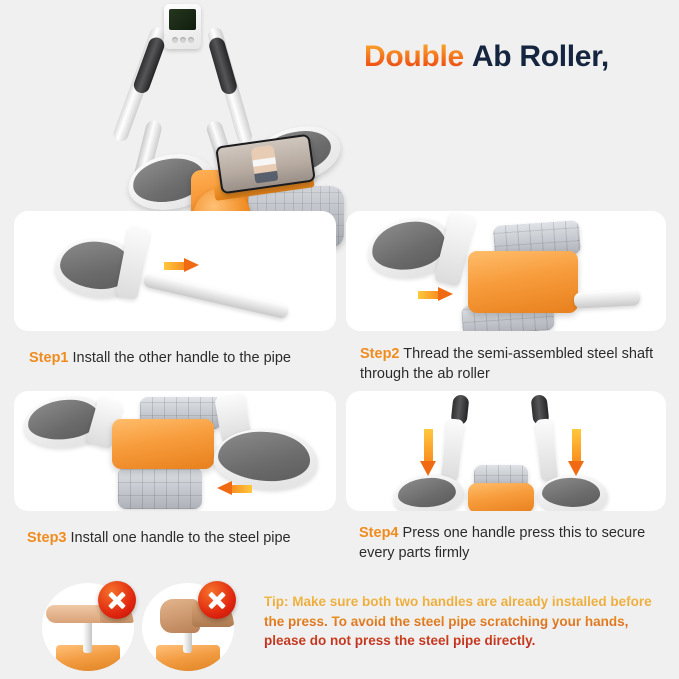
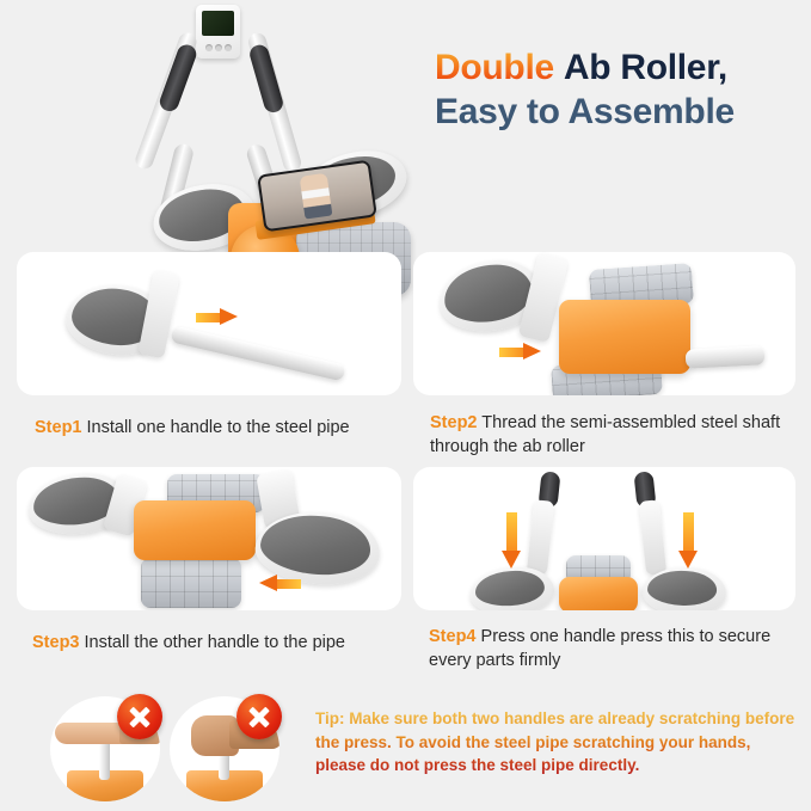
  Double Ab Roller,
+ Easy to Assemble
- Step1 Install the other handle to the pipe
+ Step1 Install one handle to the steel pipe
  Step2 Thread the semi-assembled steel shaft through the ab roller
- Step3 Install one handle to the steel pipe
+ Step3 Install the other handle to the pipe
  Step4 Press one handle press this to secure every parts firmly
- Tip: Make sure both two handles are already installed before the press. To avoid the steel pipe scratching your hands, please do not press the steel pipe directly.
+ Tip: Make sure both two handles are already scratching before the press. To avoid the steel pipe scratching your hands, please do not press the steel pipe directly.
